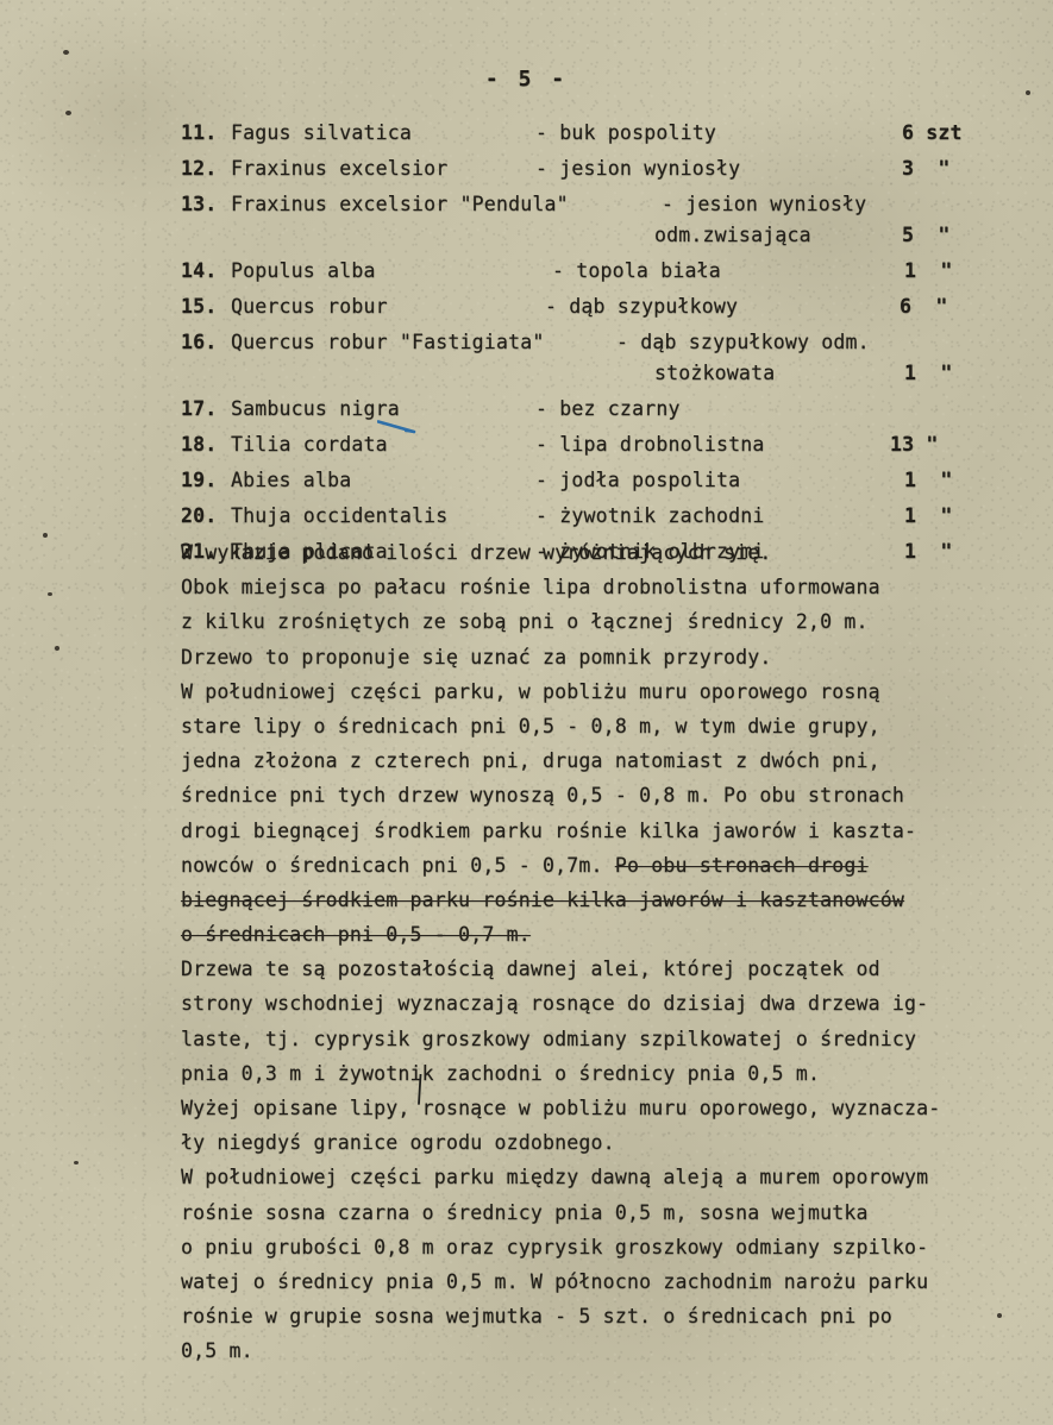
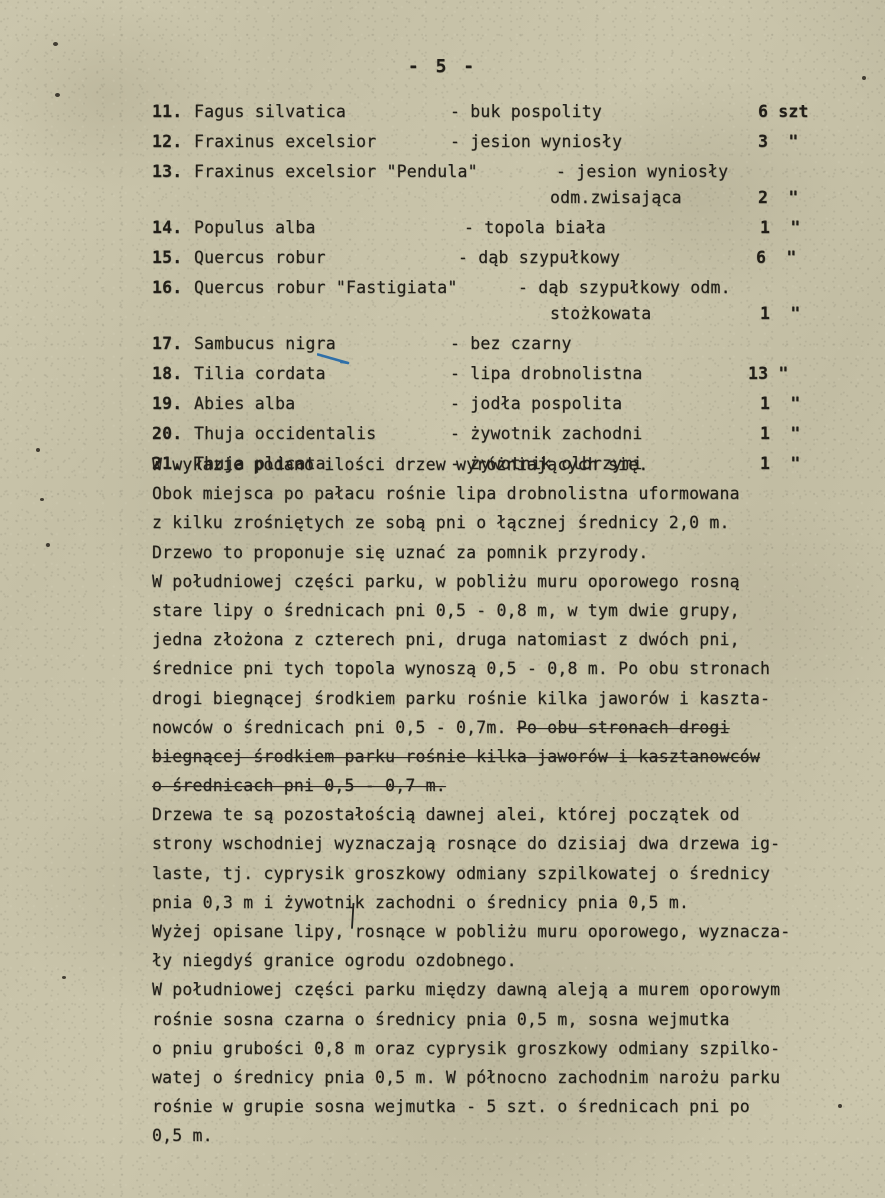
  - 5 -
  11.
  Fagus silvatica
  - buk pospolity
  6 szt
  12.
  Fraxinus excelsior
  - jesion wyniosły
  3 "
  13.
  Fraxinus excelsior "Pendula"
  - jesion wyniosły
  odm.zwisająca
- 5 "
+ 2 "
  14.
  Populus alba
  - topola biała
  1 "
  15.
  Quercus robur
  - dąb szypułkowy
  6 "
  16.
  Quercus robur "Fastigiata"
  - dąb szypułkowy odm.
  stożkowata
  1 "
  17.
  Sambucus nigra
  - bez czarny
  18.
  Tilia cordata
  - lipa drobnolistna
  13 "
  19.
  Abies alba
  - jodła pospolita
  1 "
  20.
  Thuja occidentalis
  - żywotnik zachodni
  1 "
  21.
  Thuja plicata
  - żywotnik olbrzymi
  1 "
  W wykazie podano ilości drzew wyróżniających się.
  Obok miejsca po pałacu rośnie lipa drobnolistna uformowana
  z kilku zrośniętych ze sobą pni o łącznej średnicy 2,0 m.
  Drzewo to proponuje się uznać za pomnik przyrody.
  W południowej części parku, w pobliżu muru oporowego rosną
  stare lipy o średnicach pni 0,5 - 0,8 m, w tym dwie grupy,
  jedna złożona z czterech pni, druga natomiast z dwóch pni,
- średnice pni tych drzew wynoszą 0,5 - 0,8 m. Po obu stronach
+ średnice pni tych topola wynoszą 0,5 - 0,8 m. Po obu stronach
  drogi biegnącej środkiem parku rośnie kilka jaworów i kaszta-
  nowców o średnicach pni 0,5 - 0,7m. Po obu stronach drogi
  biegnącej środkiem parku rośnie kilka jaworów i kasztanowców
  o średnicach pni 0,5 - 0,7 m.
  Drzewa te są pozostałością dawnej alei, której początek od
  strony wschodniej wyznaczają rosnące do dzisiaj dwa drzewa ig-
  laste, tj. cyprysik groszkowy odmiany szpilkowatej o średnicy
  pnia 0,3 m i żywotnik zachodni o średnicy pnia 0,5 m.
  Wyżej opisane lipy, rosnące w pobliżu muru oporowego, wyznacza-
  ły niegdyś granice ogrodu ozdobnego.
  W południowej części parku między dawną aleją a murem oporowym
  rośnie sosna czarna o średnicy pnia 0,5 m, sosna wejmutka
  o pniu grubości 0,8 m oraz cyprysik groszkowy odmiany szpilko-
  watej o średnicy pnia 0,5 m. W północno zachodnim narożu parku
  rośnie w grupie sosna wejmutka - 5 szt. o średnicach pni po
  0,5 m.
